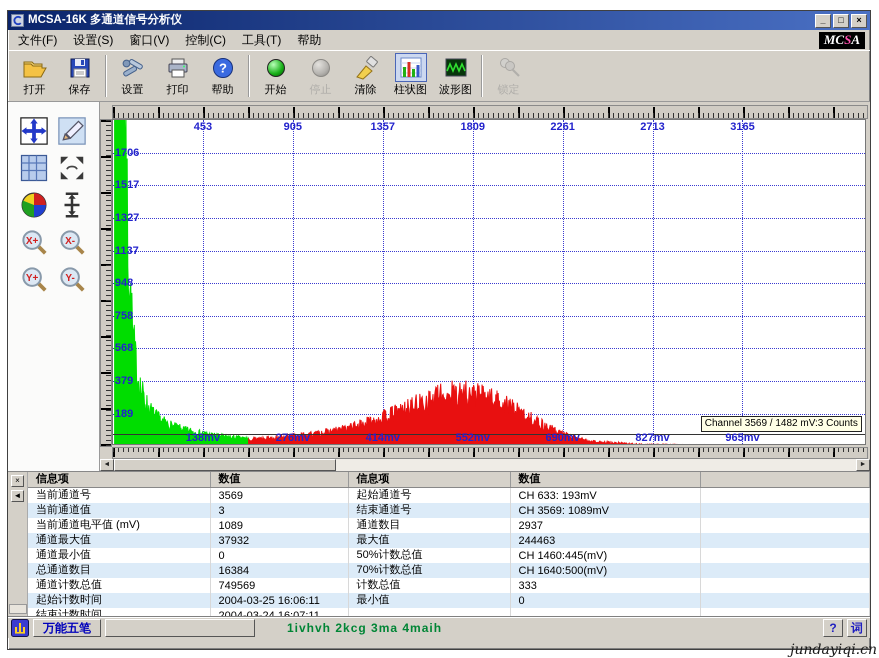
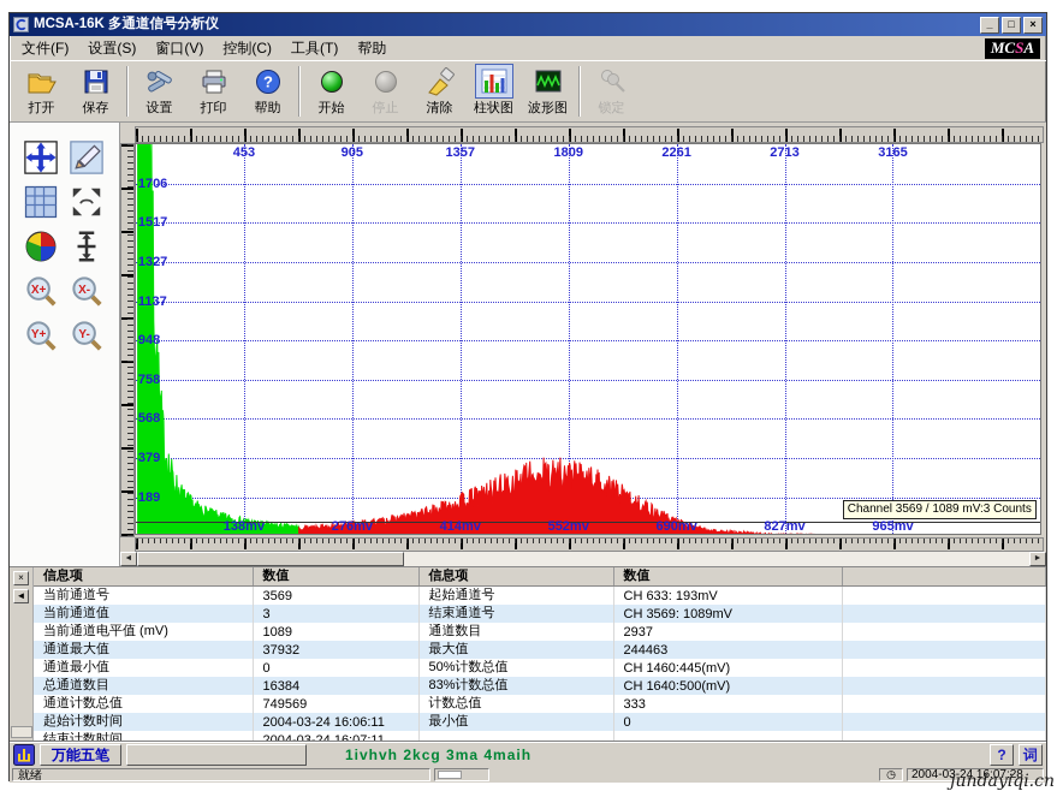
  MCSA-16K 多通道信号分析仪
  _
  □
  ×
  文件(F)
  设置(S)
  窗口(V)
  控制(C)
  工具(T)
  帮助
  MCSA
  打开
  保存
  设置
  打印
  ?
  帮助
  开始
  停止
  清除
  柱状图
  波形图
  锁定
  X+
  X-
  Y+
  Y-
  453
  138mv
  905
  276mv
  1357
  414mv
  1809
  552mv
  2261
  690mv
  2713
  827mv
  3165
  965mv
  1706
  1517
  1327
  1137
  948
  758
  568
  379
  189
- Channel 3569 / 1482 mV:3 Counts
+ Channel 3569 / 1089 mV:3 Counts
  ×
  ◄
  信息项	数值	信息项	数值
  当前通道号	3569	起始通道号	CH 633: 193mV
  当前通道值	3	结束通道号	CH 3569: 1089mV
  当前通道电平值 (mV)	1089	通道数目	2937
  通道最大值	37932	最大值	244463
  通道最小值	0	50%计数总值	CH 1460:445(mV)
- 总通道数目	16384	70%计数总值	CH 1640:500(mV)
+ 总通道数目	16384	83%计数总值	CH 1640:500(mV)
  通道计数总值	749569	计数总值	333
- 起始计数时间	2004-03-25 16:06:11	最小值	0
+ 起始计数时间	2004-03-24 16:06:11	最小值	0
  万能五笔
  1ivhvh 2kcg 3ma 4maih
  ?
  词
+ 就绪
+ ◷
+ 2004-03-24 16:07:28
  jundayiqi.cn
